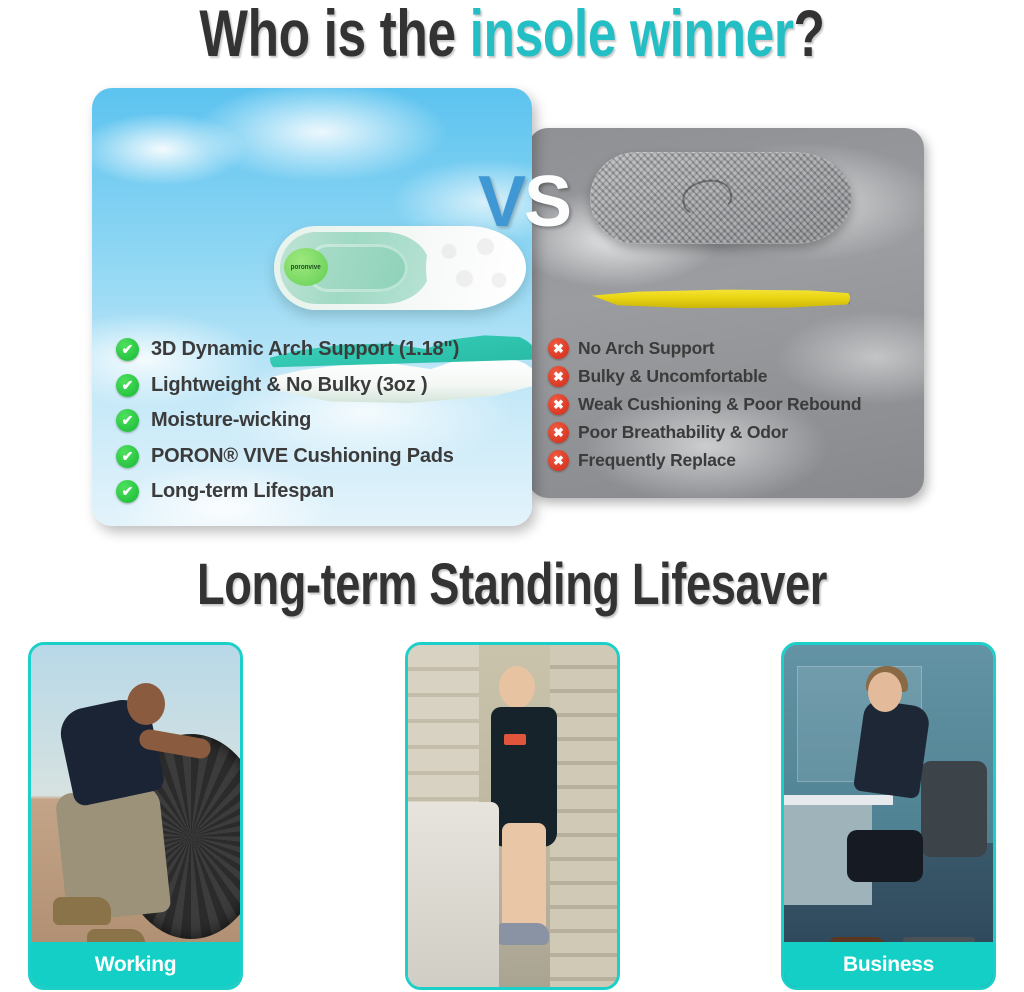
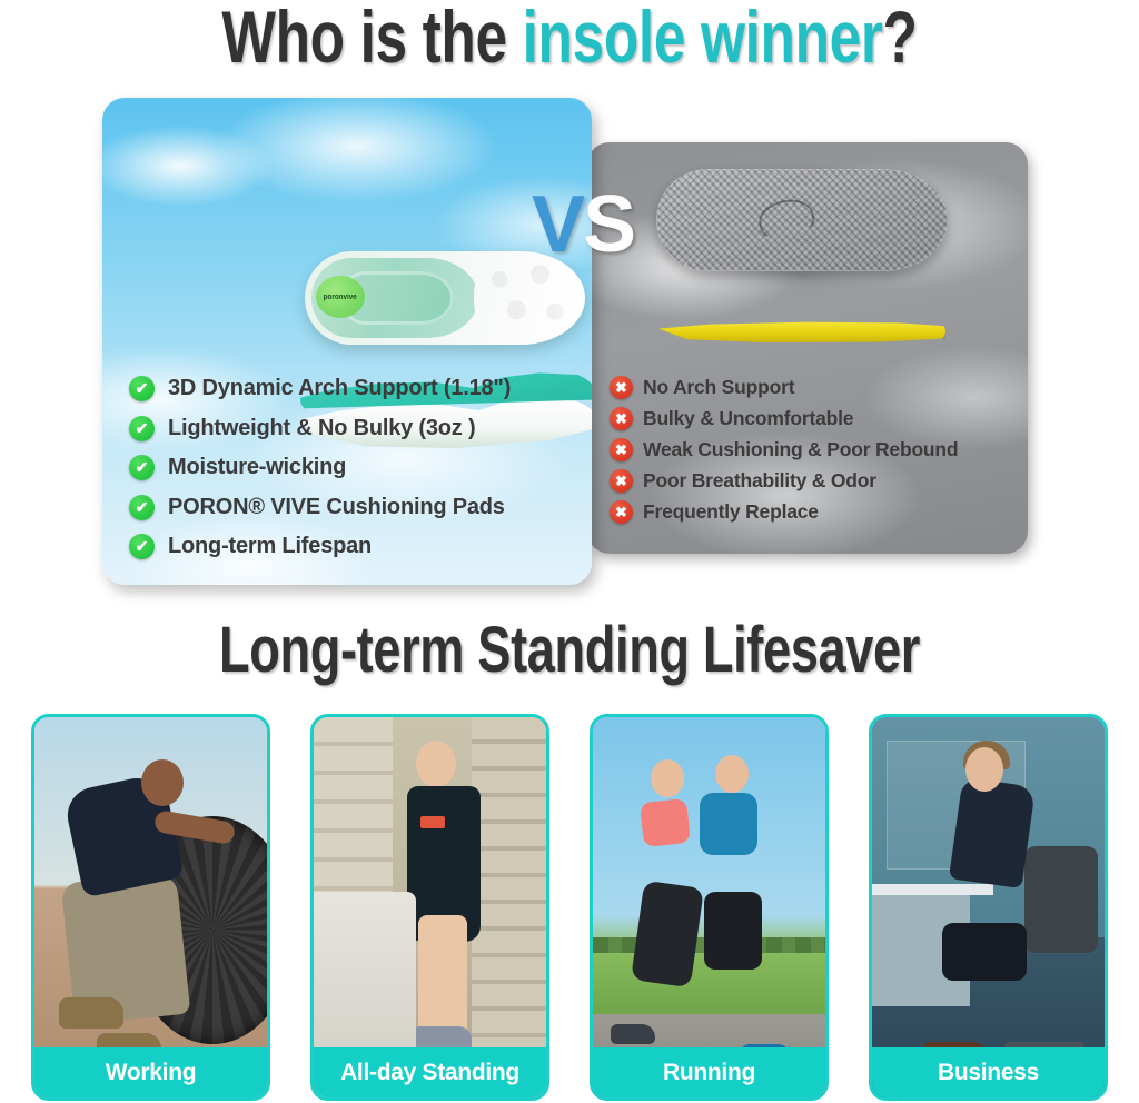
  Who is the insole winner?
  VS
  ✔
  3D Dynamic Arch Support (1.18")
  ✔
  Lightweight & No Bulky (3oz )
  ✔
  Moisture-wicking
  ✔
  PORON® VIVE Cushioning Pads
  ✔
  Long-term Lifespan
  ✖
  No Arch Support
  ✖
  Bulky & Uncomfortable
  ✖
  Weak Cushioning & Poor Rebound
  ✖
  Poor Breathability & Odor
  ✖
  Frequently Replace
  Long-term Standing Lifesaver
  Working
+ All-day Standing
+ Running
  Business
